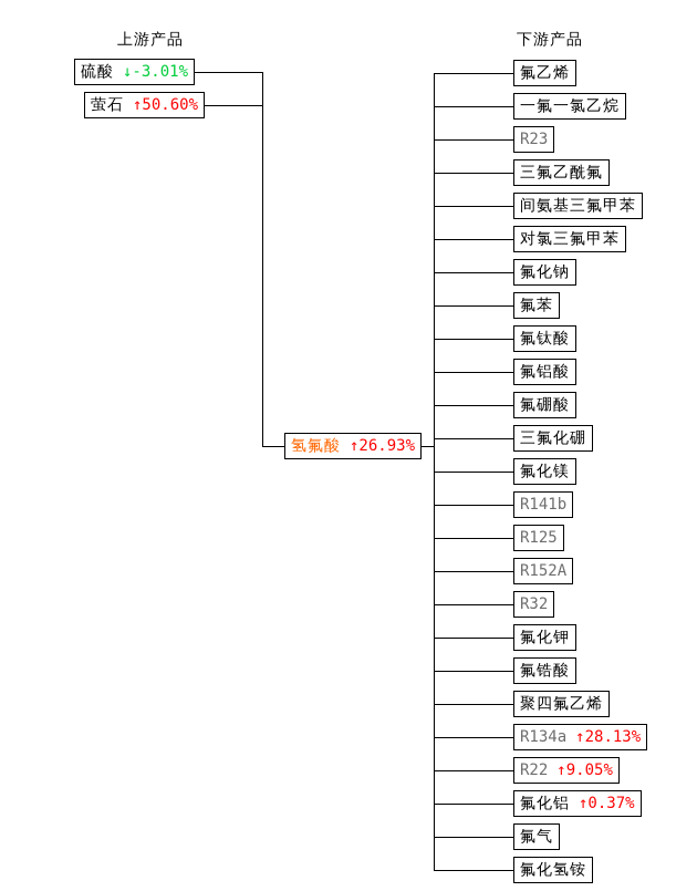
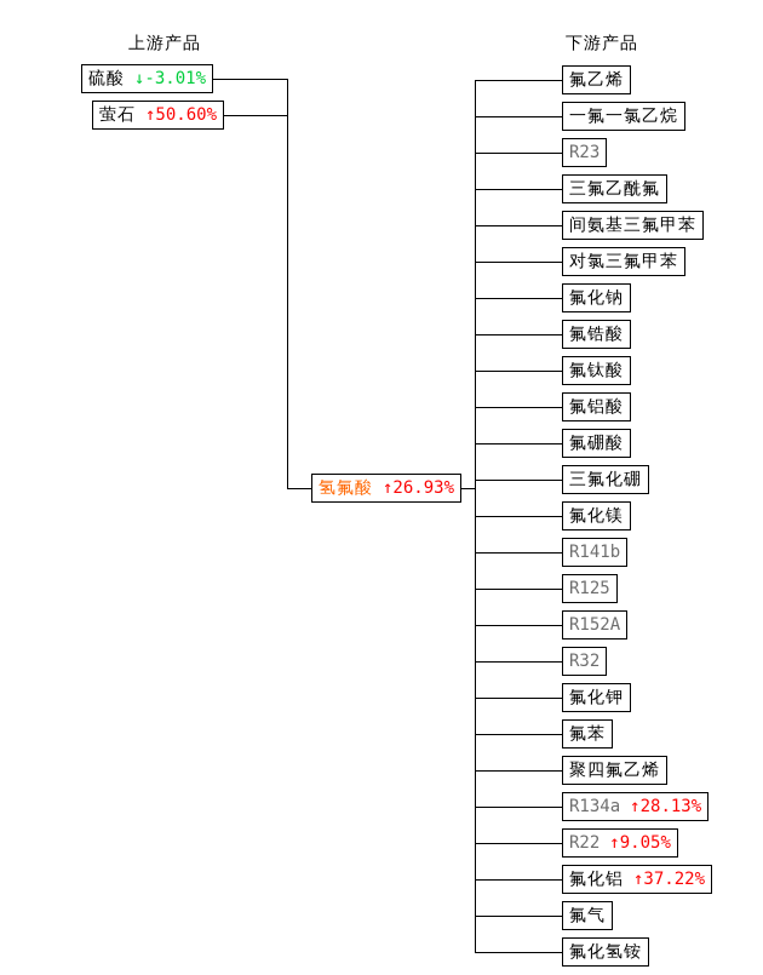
  上游产品
  下游产品
  硫酸 ↓-3.01%
  萤石 ↑50.60%
  氢氟酸 ↑26.93%
  氟乙烯
  一氟一氯乙烷
  R23
  三氟乙酰氟
  间氨基三氟甲苯
  对氯三氟甲苯
  氟化钠
- 氟苯
+ 氟锆酸
  氟钛酸
  氟铝酸
  氟硼酸
  三氟化硼
  氟化镁
  R141b
  R125
  R152A
  R32
  氟化钾
- 氟锆酸
+ 氟苯
  聚四氟乙烯
  R134a ↑28.13%
  R22 ↑9.05%
- 氟化铝 ↑0.37%
+ 氟化铝 ↑37.22%
  氟气
  氟化氢铵
